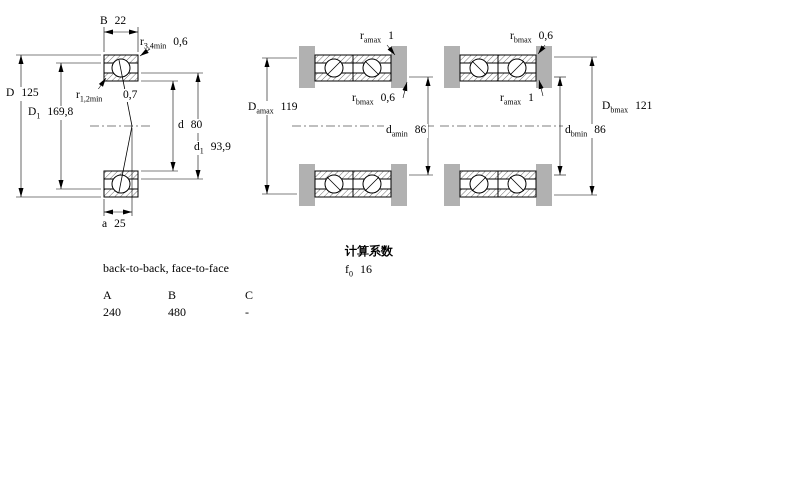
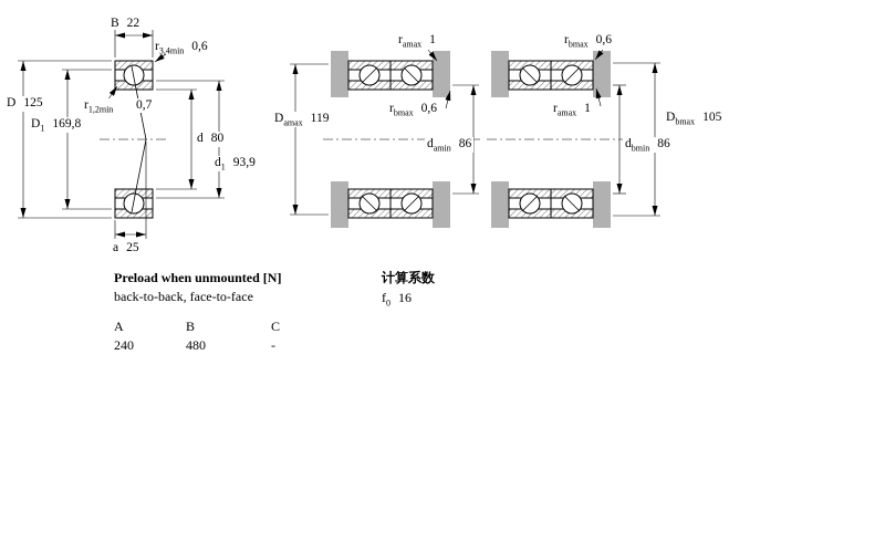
  B 22
  r3,4min 0,6
  D 125
  r1,2min
  0,7
  D1 169,8
  d 80
  d1 93,9
  a 25
  ramax 1
  Damax 119
  rbmax 0,6
  damin 86
  rbmax 0,6
  ramax 1
- Dbmax 121
+ Dbmax 105
  dbmin 86
+ Preload when unmounted [N]
  back-to-back, face-to-face
  计算系数
  f016
  A
  B
  C
  240
  480
  -
